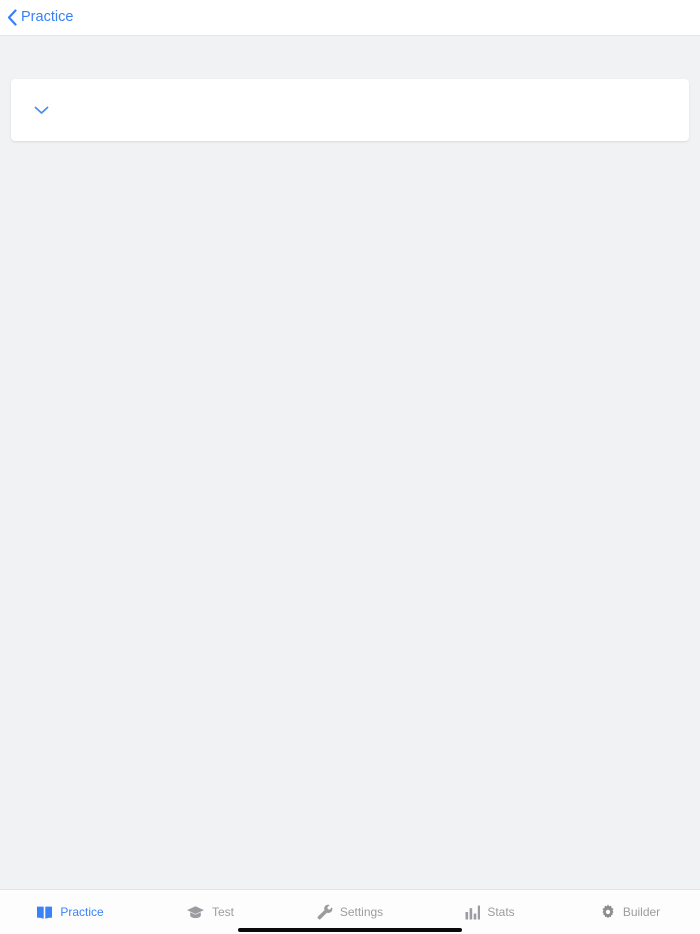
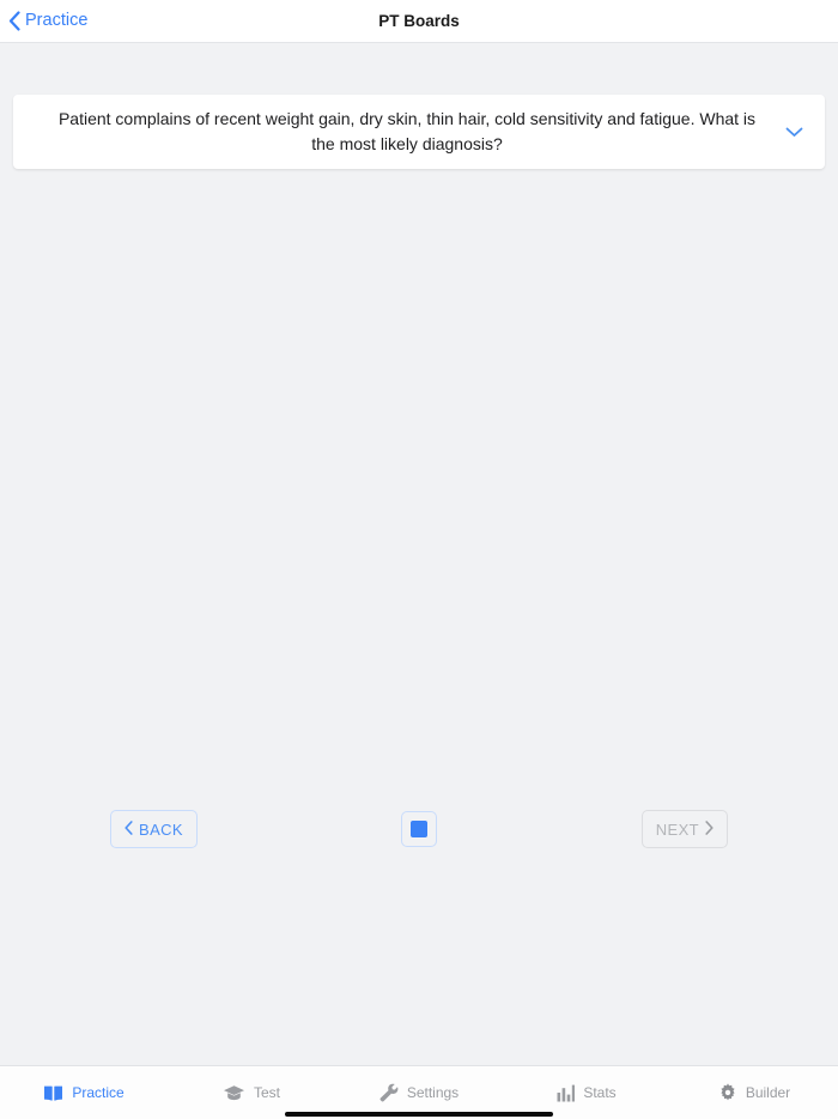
  Practice
+ PT Boards
+ Patient complains of recent weight gain, dry skin, thin hair, cold sensitivity and fatigue. What is the most likely diagnosis?
+ BACK
+ NEXT
  Practice
  Test
  Settings
  Stats
  Builder
